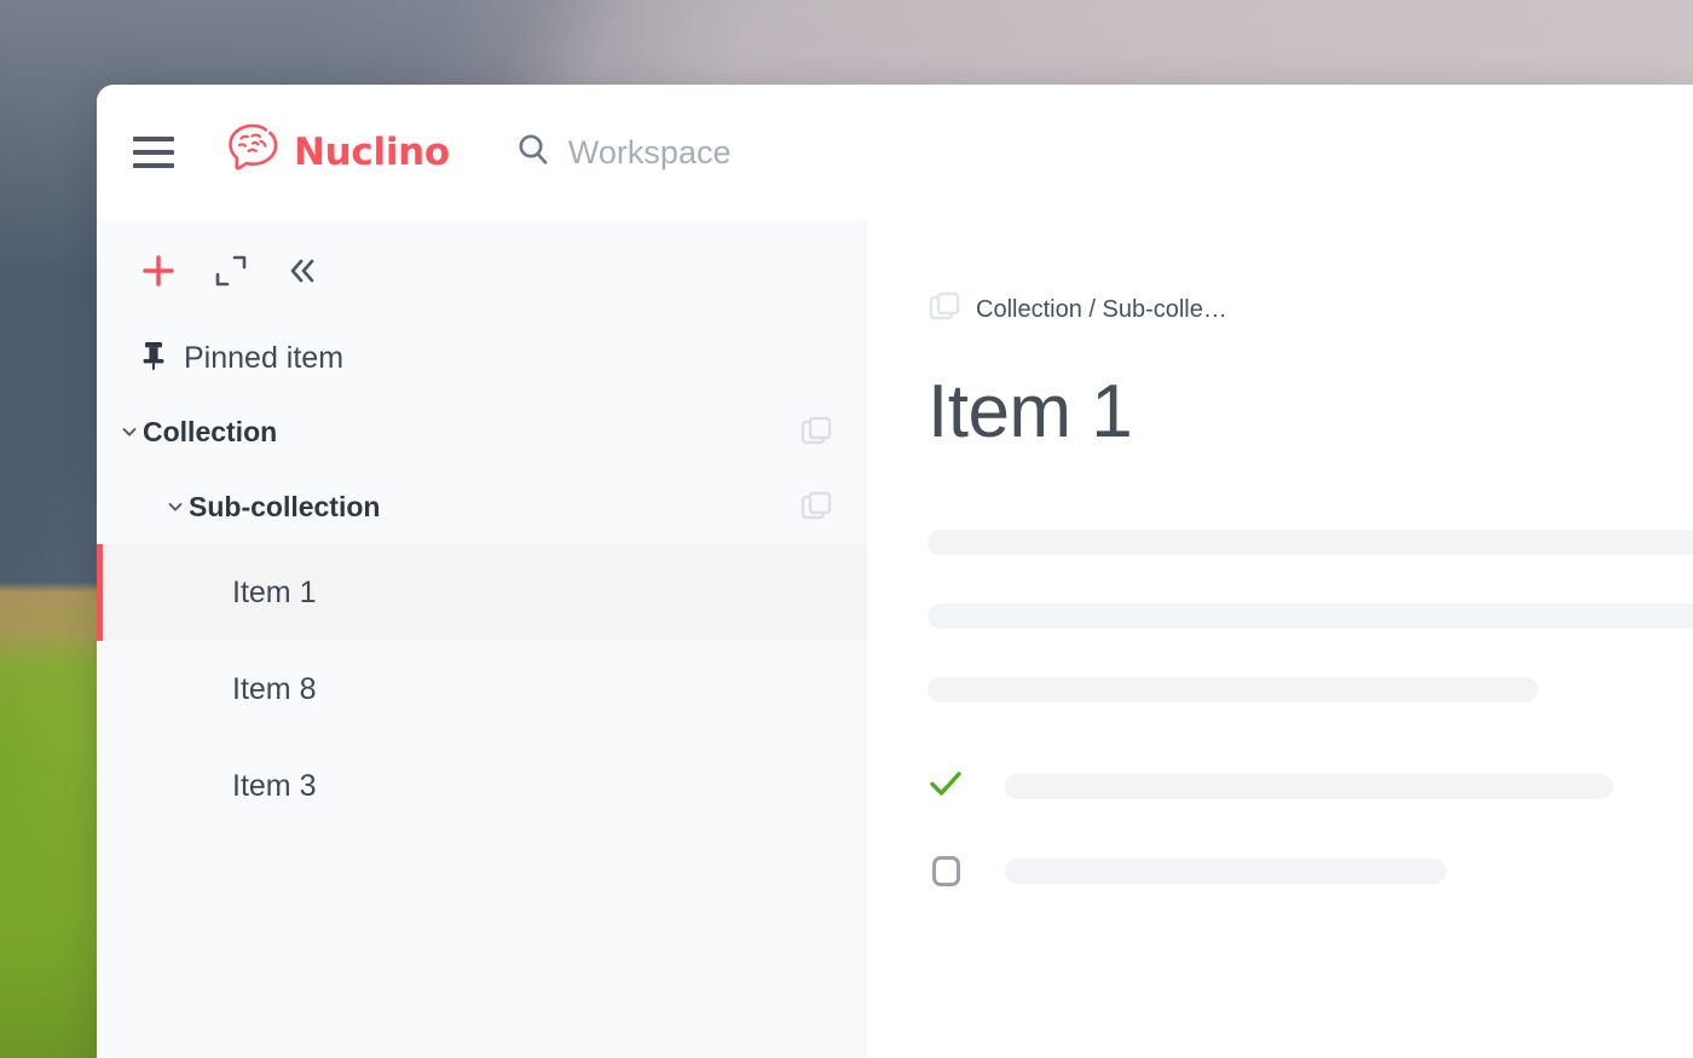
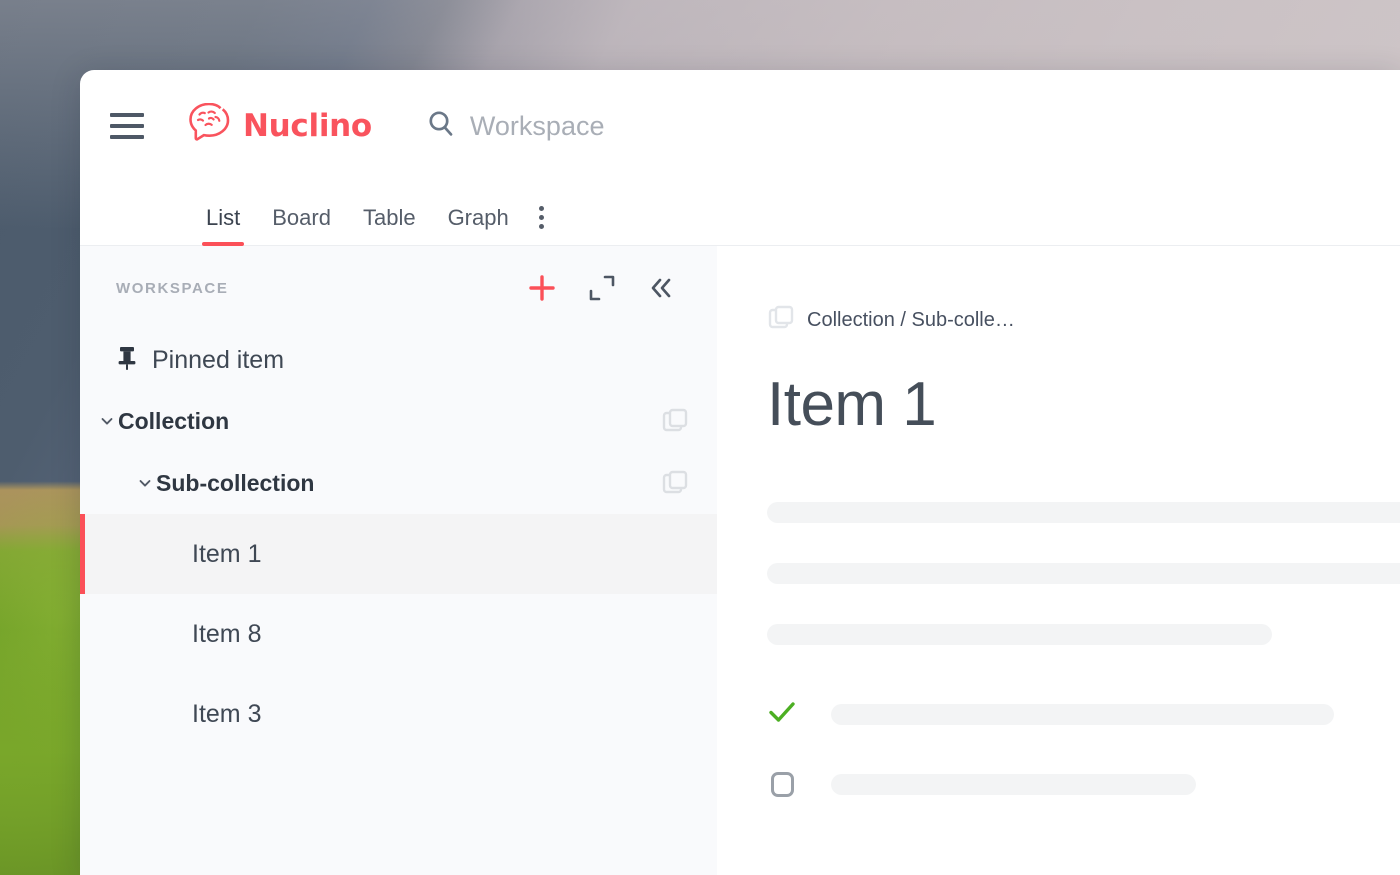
  Nuclino
  Workspace
+ List
+ Board
+ Table
+ Graph
+ WORKSPACE
  Pinned item
  Collection
  Sub-collection
  Item 1
  Item 8
  Item 3
  Collection / Sub-colle…
  Item 1
